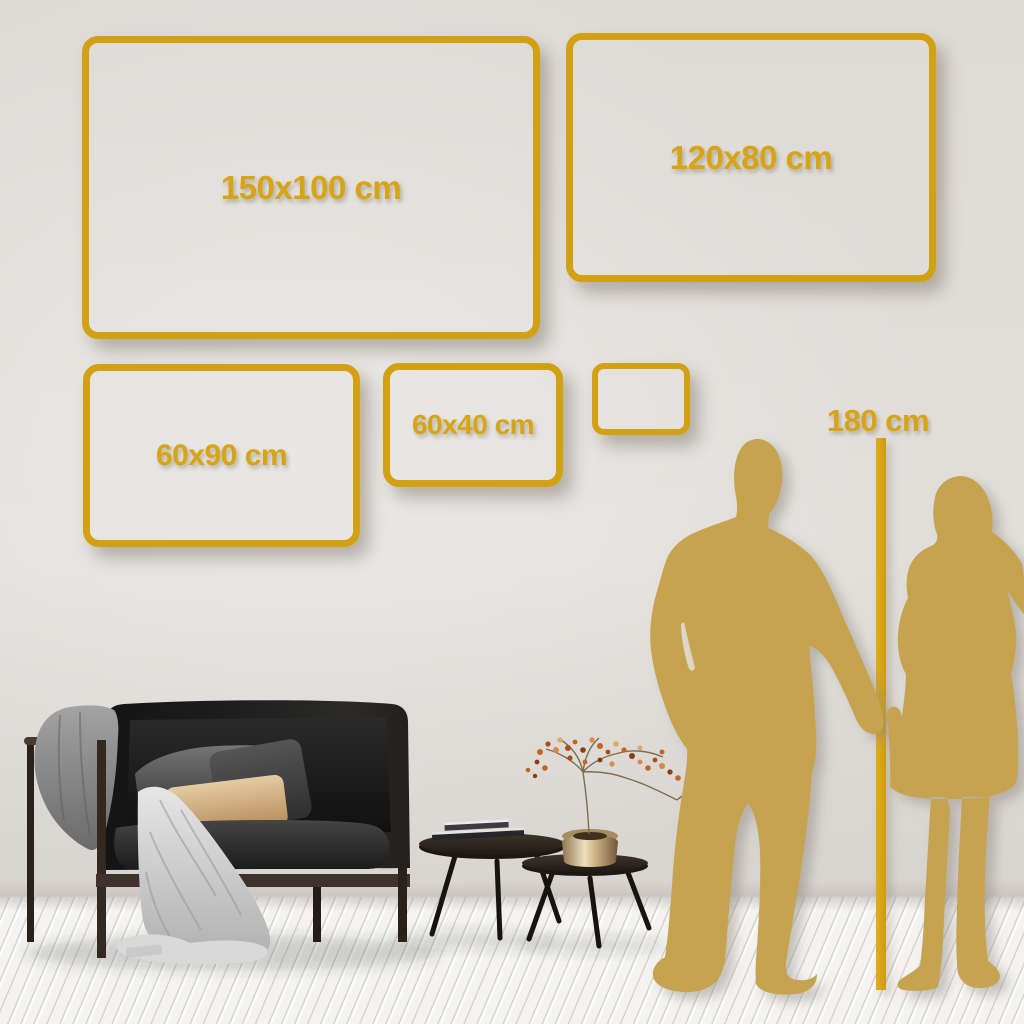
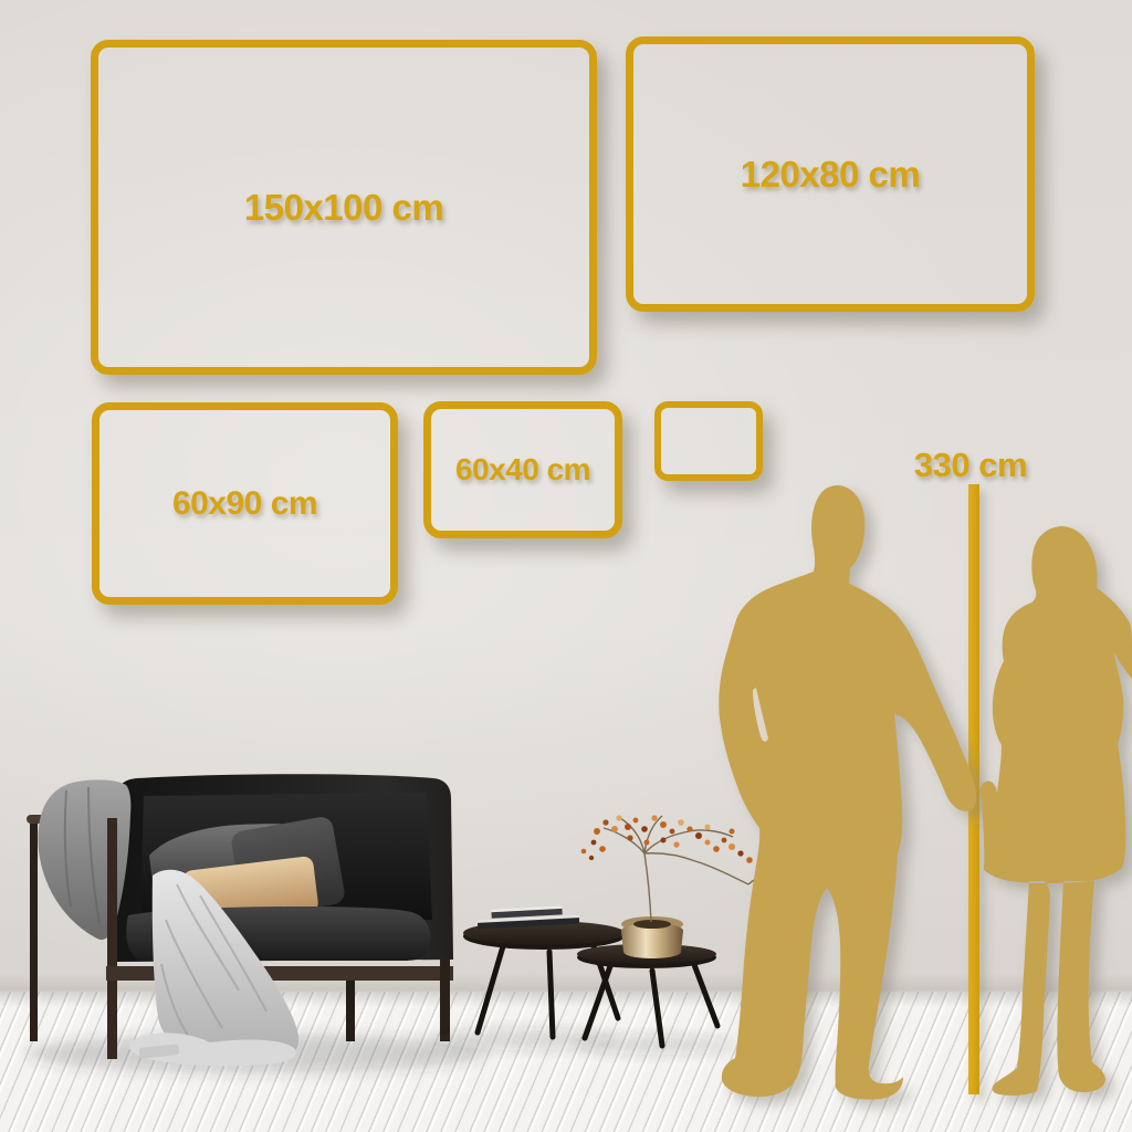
  150x100 cm
  120x80 cm
  60x90 cm
  60x40 cm
- 180 cm
+ 330 cm
